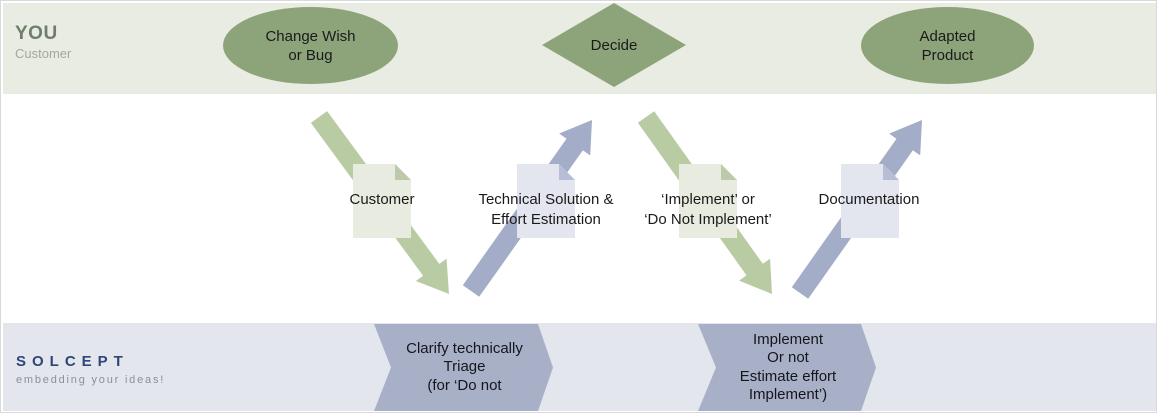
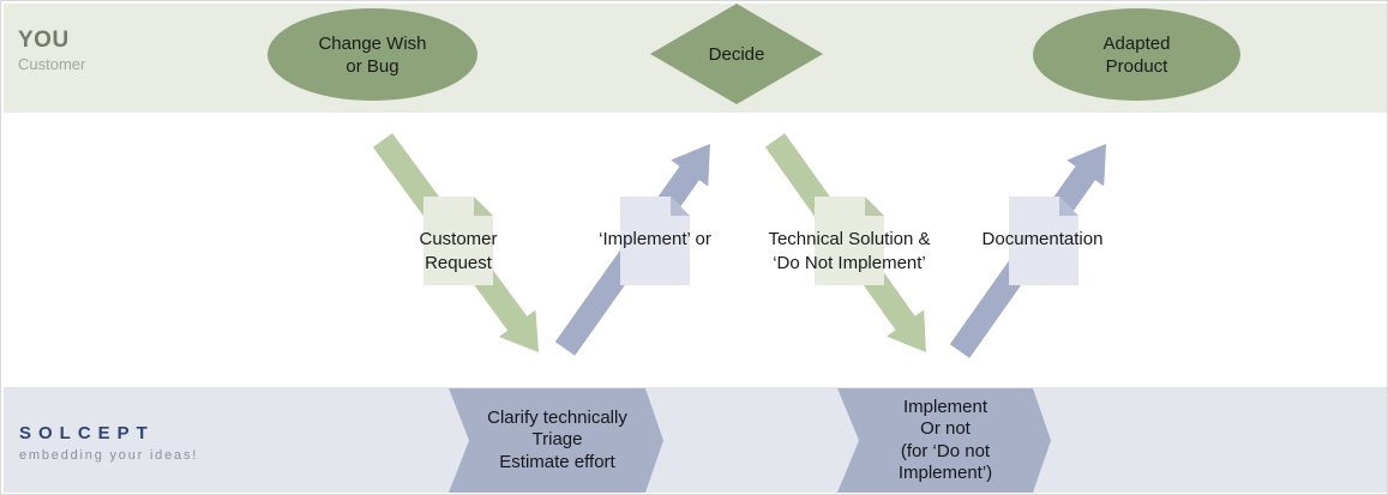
  YOU
  Customer
  SOLCEPT
  embedding your ideas!
  Change Wish
  or Bug
  Decide
  Adapted
  Product
  Customer
+ Request
- Technical Solution &
+ ‘Implement’ or
- Effort Estimation
- ‘Implement’ or
+ Technical Solution &
  ‘Do Not Implement’
  Documentation
  Clarify technically
  Triage
- (for ‘Do not
+ Estimate effort
  Implement
  Or not
- Estimate effort
+ (for ‘Do not
  Implement’)
